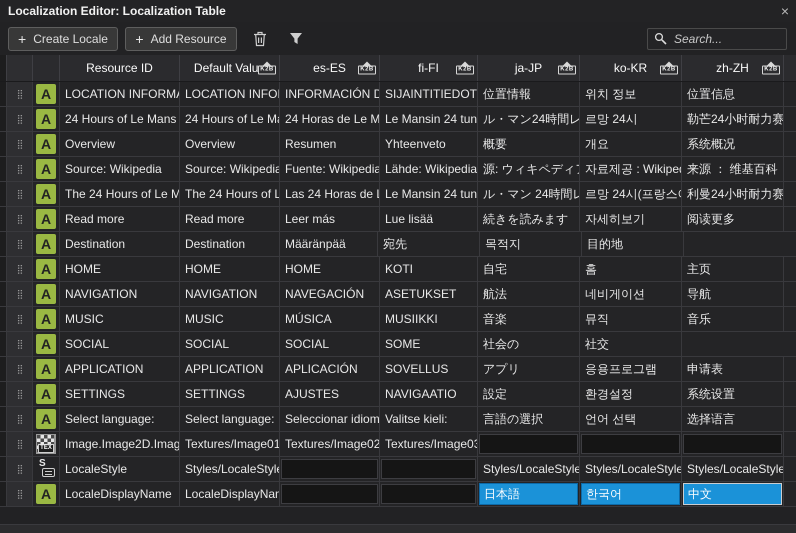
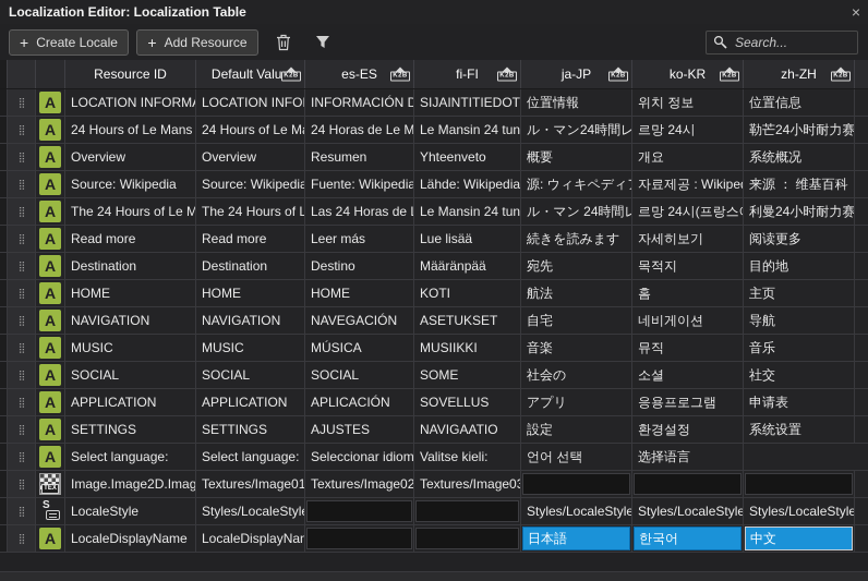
  Localization Editor: Localization Table
  ×
  +
  Create Locale
  +
  Add Resource
  Search...
  Resource ID
  Default Valu
  es-ES
  fi-FI
  ja-JP
  ko-KR
  zh-ZH
  ⣿
  A
  LOCATION INFORMA
  SIJAINTITIEDOT
  位置情報
  위치 정보
  位置信息
  ⣿
  A
  24 Hours of Le Mans
  24 Hours of Le M
  24 Horas de Le M
  Le Mansin 24 tun
  ル・マン24時間レ
  르망 24시
  勒芒24小时耐力赛
  ⣿
  A
  Overview
  Overview
  Resumen
  Yhteenveto
  概要
  개요
  系统概况
  ⣿
  A
  Source: Wikipedia
  Source: Wikipedia
  Fuente: Wikipedia
  Lähde: Wikipedia
  源: ウィキペディ
  자료제공 : Wikipe
  来源 ： 维基百科
  ⣿
  A
  The 24 Hours of Le M
  The 24 Hours of L
  Las 24 Horas de L
  Le Mansin 24 tun
  ル・マン 24時間レ
  르망 24시(프랑스
  利曼24小时耐力赛
  ⣿
  A
  Read more
  Read more
  Leer más
  Lue lisää
  続きを読みます
  자세히보기
  阅读更多
  ⣿
  A
  Destination
  Destination
+ Destino
  Määränpää
  宛先
  목적지
  目的地
  ⣿
  A
  HOME
  HOME
  HOME
  KOTI
- 自宅
+ 航法
  홈
  主页
  ⣿
  A
  NAVIGATION
  NAVIGATION
  NAVEGACIÓN
  ASETUKSET
- 航法
+ 自宅
  네비게이션
  导航
  ⣿
  A
  MUSIC
  MUSIC
  MÚSICA
  MUSIIKKI
  音楽
  뮤직
  音乐
  ⣿
  A
  SOCIAL
  SOCIAL
  SOCIAL
  SOME
  社会の
+ 소셜
  社交
  ⣿
  A
  APPLICATION
  APPLICATION
  APLICACIÓN
  SOVELLUS
  アプリ
  응용프로그램
  申请表
  ⣿
  A
  SETTINGS
  SETTINGS
  AJUSTES
  NAVIGAATIO
  設定
  환경설정
  系统设置
  ⣿
  A
  Select language:
  Select language:
  Seleccionar idiom
  Valitse kieli:
- 言語の選択
  언어 선택
  选择语言
  ⣿
  Image.Image2D.Imag
  Textures/Image01
  Textures/Image02
  Textures/Image03
  ⣿
  S
  LocaleStyle
  Styles/LocaleStyle
  Styles/LocaleStyle
  Styles/LocaleStyle
  Styles/LocaleStyle
  ⣿
  A
  LocaleDisplayName
  LocaleDisplayNa
  日本語
  한국어
  中文
